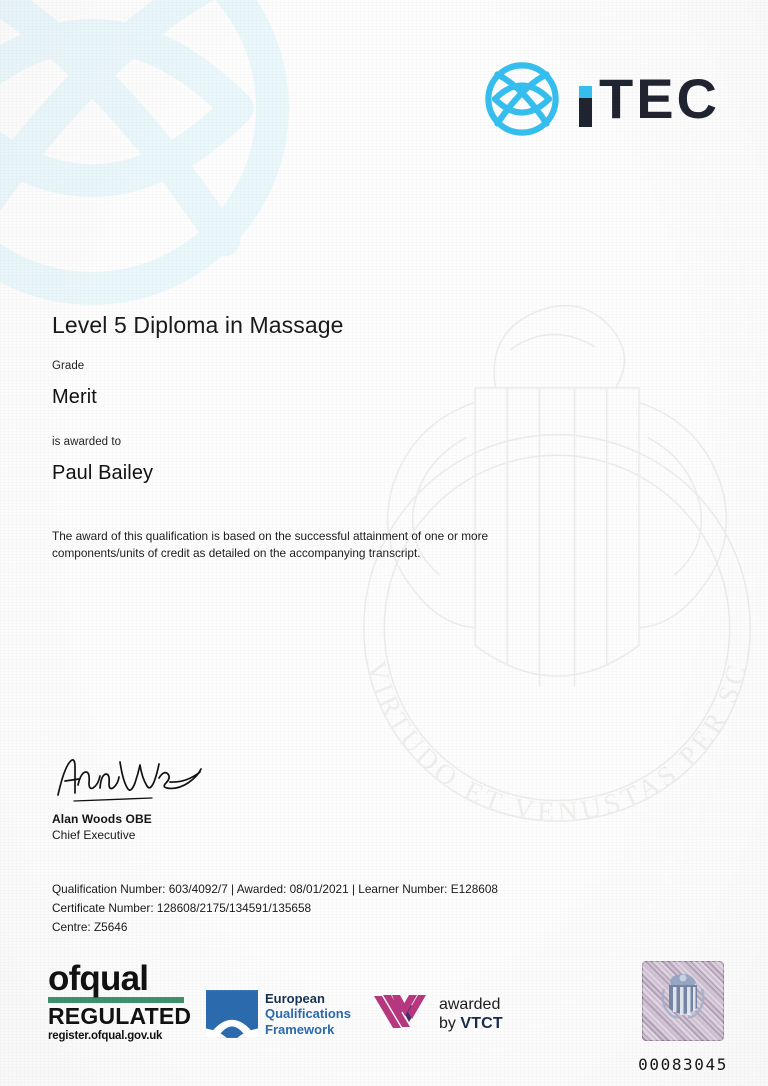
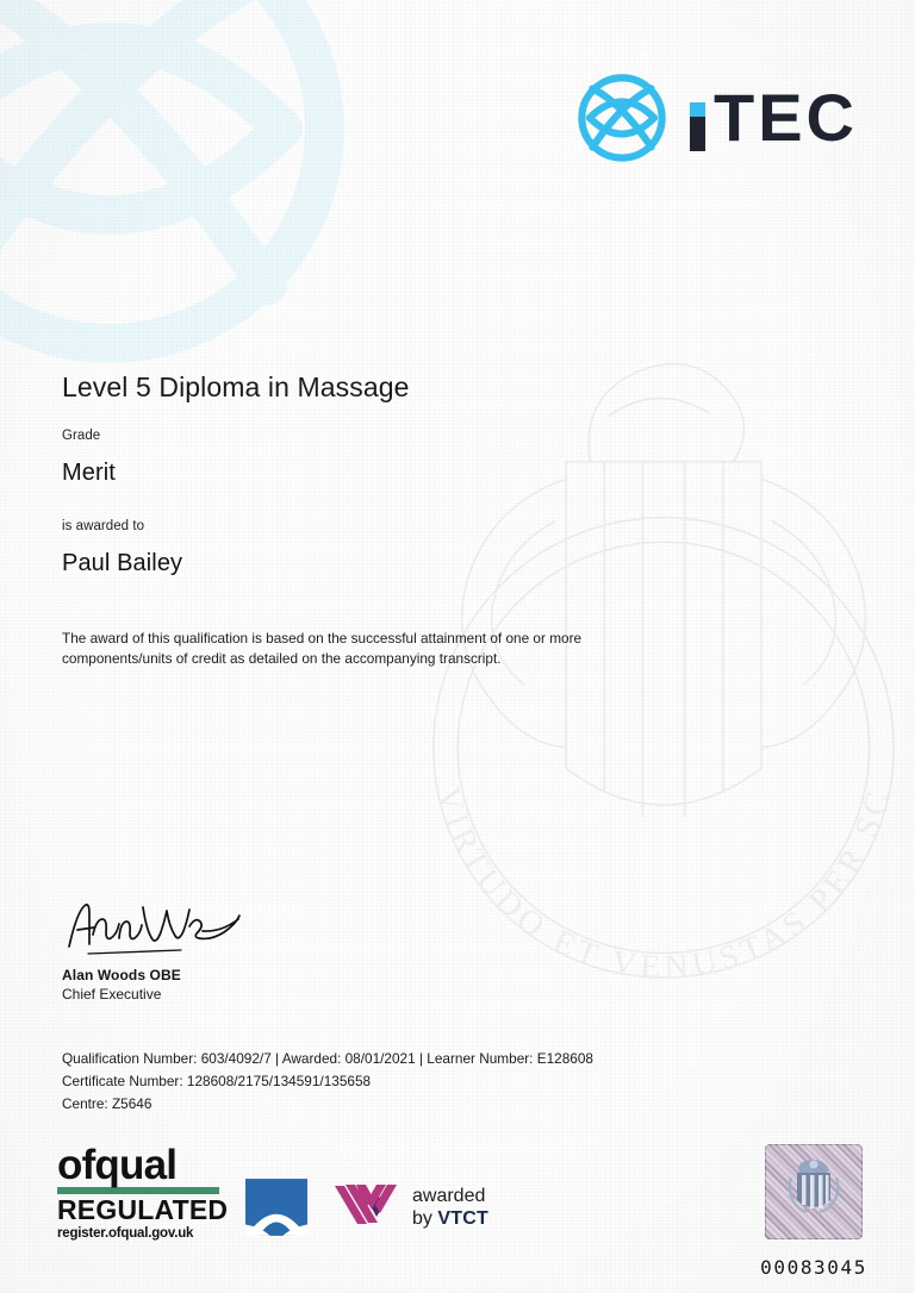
  TEC
  Level 5 Diploma in Massage
  Grade
  Merit
  is awarded to
  Paul Bailey
  The award of this qualification is based on the successful attainment of one or more components/units of credit as detailed on the accompanying transcript.
  Alan Woods OBE
  Chief Executive
  Qualification Number: 603/4092/7 | Awarded: 08/01/2021 | Learner Number: E128608
  Certificate Number: 128608/2175/134591/135658
  Centre: Z5646
  ofqual
  REGULATED
  register.ofqual.gov.uk
- European
- Qualifications
- Framework
  awarded
  by VTCT
  00083045
